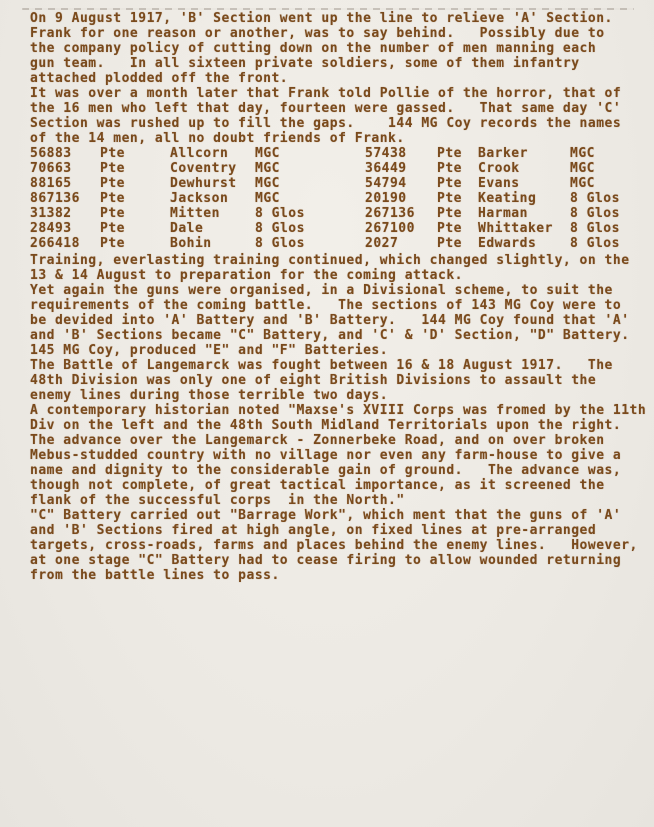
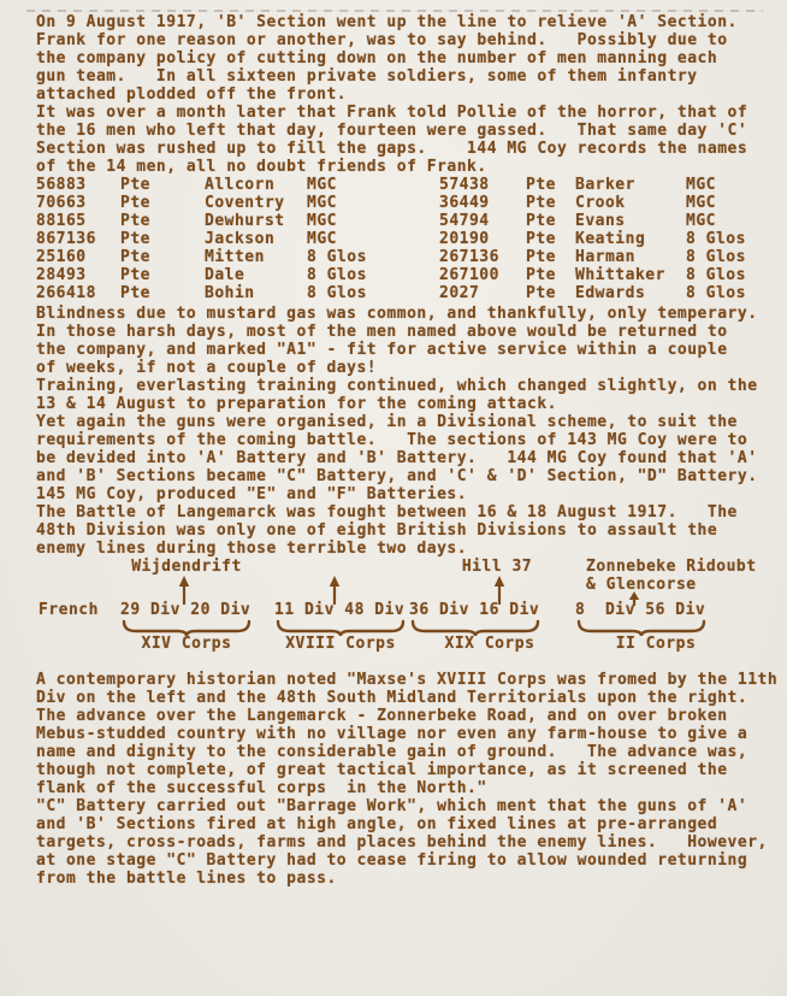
  On 9 August 1917, 'B' Section went up the line to relieve 'A' Section.
  Frank for one reason or another, was to say behind. Possibly due to
  the company policy of cutting down on the number of men manning each
  gun team. In all sixteen private soldiers, some of them infantry
  attached plodded off the front.
  It was over a month later that Frank told Pollie of the horror, that of
  the 16 men who left that day, fourteen were gassed. That same day 'C'
  Section was rushed up to fill the gaps. 144 MG Coy records the names
  of the 14 men, all no doubt friends of Frank.
  56883
  Pte
  Allcorn
  MGC
  57438
  Pte
  Barker
  MGC
  70663
  Pte
  Coventry
  MGC
  36449
  Pte
  Crook
  MGC
  88165
  Pte
  Dewhurst
  MGC
  54794
  Pte
  Evans
  MGC
  867136
  Pte
  Jackson
  MGC
  20190
  Pte
  Keating
  8 Glos
- 31382
+ 25160
  Pte
  Mitten
  8 Glos
  267136
  Pte
  Harman
  8 Glos
  28493
  Pte
  Dale
  8 Glos
  267100
  Pte
  Whittaker
  8 Glos
  266418
  Pte
  Bohin
  8 Glos
  2027
  Pte
  Edwards
  8 Glos
+ Blindness due to mustard gas was common, and thankfully, only temperary.
+ In those harsh days, most of the men named above would be returned to
+ the company, and marked "A1" - fit for active service within a couple
+ of weeks, if not a couple of days!
  Training, everlasting training continued, which changed slightly, on the
  13 & 14 August to preparation for the coming attack.
  Yet again the guns were organised, in a Divisional scheme, to suit the
  requirements of the coming battle. The sections of 143 MG Coy were to
  be devided into 'A' Battery and 'B' Battery. 144 MG Coy found that 'A'
  and 'B' Sections became "C" Battery, and 'C' & 'D' Section, "D" Battery.
  145 MG Coy, produced "E" and "F" Batteries.
  The Battle of Langemarck was fought between 16 & 18 August 1917. The
  48th Division was only one of eight British Divisions to assault the
  enemy lines during those terrible two days.
+ French
+ Wijdendrift
+ 29 Div 20 Div
+ XIV Corps
+ 11 Div 48 Div
+ XVIII Corps
+ Hill 37
+ 36 Div 16 Div
+ XIX Corps
+ Zonnebeke Ridoubt
+ & Glencorse
+ 8 Div 56 Div
+ II Corps
  A contemporary historian noted "Maxse's XVIII Corps was fromed by the 11th
  Div on the left and the 48th South Midland Territorials upon the right.
  The advance over the Langemarck - Zonnerbeke Road, and on over broken
  Mebus-studded country with no village nor even any farm-house to give a
  name and dignity to the considerable gain of ground. The advance was,
  though not complete, of great tactical importance, as it screened the
  flank of the successful corps in the North."
  "C" Battery carried out "Barrage Work", which ment that the guns of 'A'
  and 'B' Sections fired at high angle, on fixed lines at pre-arranged
  targets, cross-roads, farms and places behind the enemy lines. However,
  at one stage "C" Battery had to cease firing to allow wounded returning
  from the battle lines to pass.
